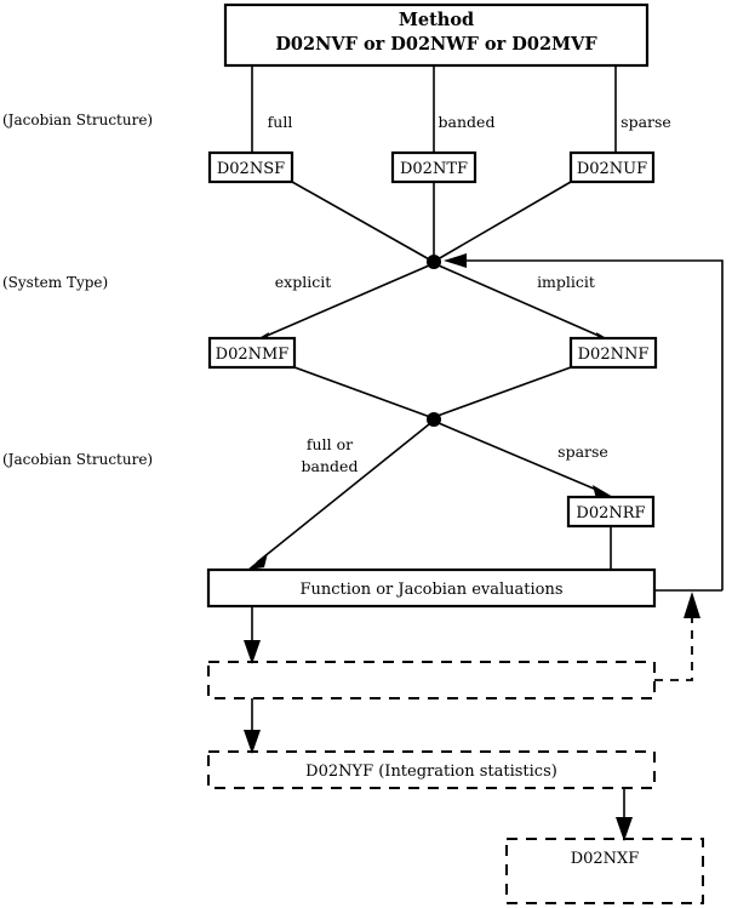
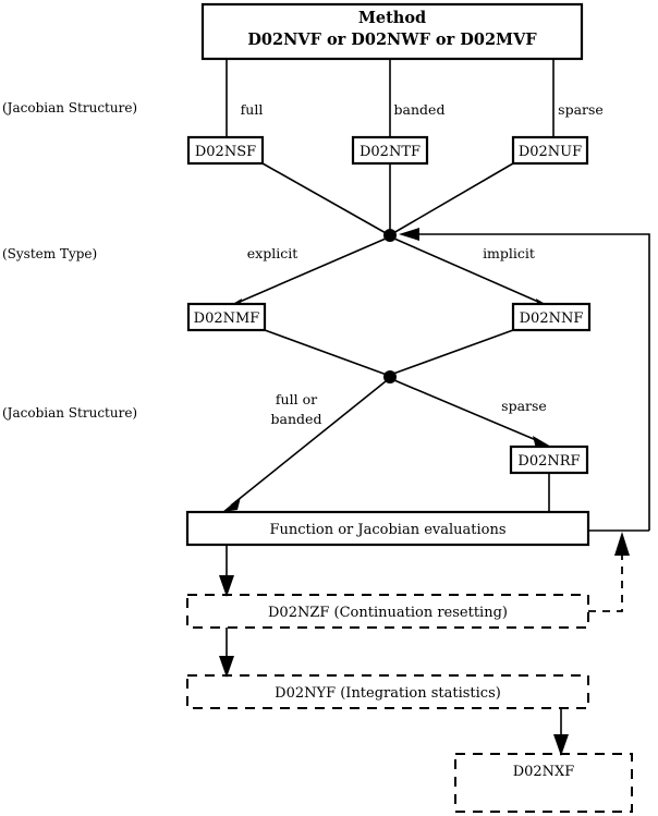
  Method
  D02NVF or D02NWF or D02MVF
  full
  banded
  sparse
  D02NSF
  D02NTF
  D02NUF
  explicit
  implicit
  D02NMF
  D02NNF
  full or
  banded
  sparse
  D02NRF
  Function or Jacobian evaluations
+ D02NZF (Continuation resetting)
  D02NYF (Integration statistics)
  D02NXF
  (Jacobian Structure)
  (System Type)
  (Jacobian Structure)
